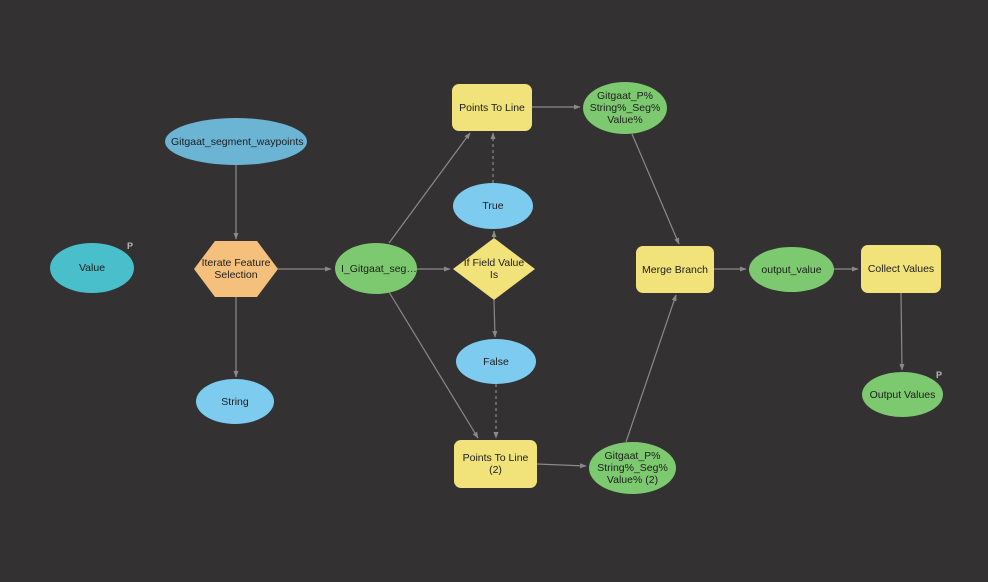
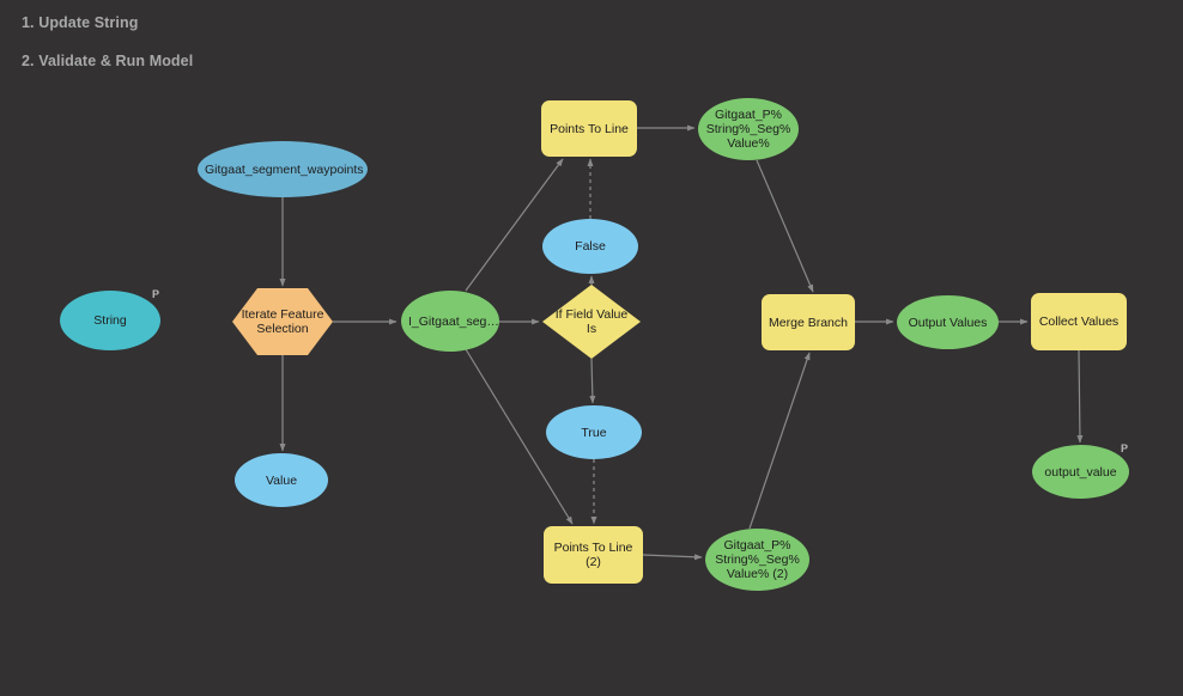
+ 1. Update String
+ 2. Validate & Run Model
- Value
+ String
  P
  Gitgaat_segment_waypoints
  Iterate Feature
  Selection
- String
+ Value
  I_Gitgaat_seg…
  Points To Line
  Gitgaat_P%
  String%_Seg%
  Value%
- True
+ False
  If Field Value Is
- False
+ True
  Points To Line
  (2)
  Gitgaat_P%
  String%_Seg%
  Value% (2)
  Merge Branch
- output_value
+ Output Values
  Collect Values
- Output Values
+ output_value
  P
